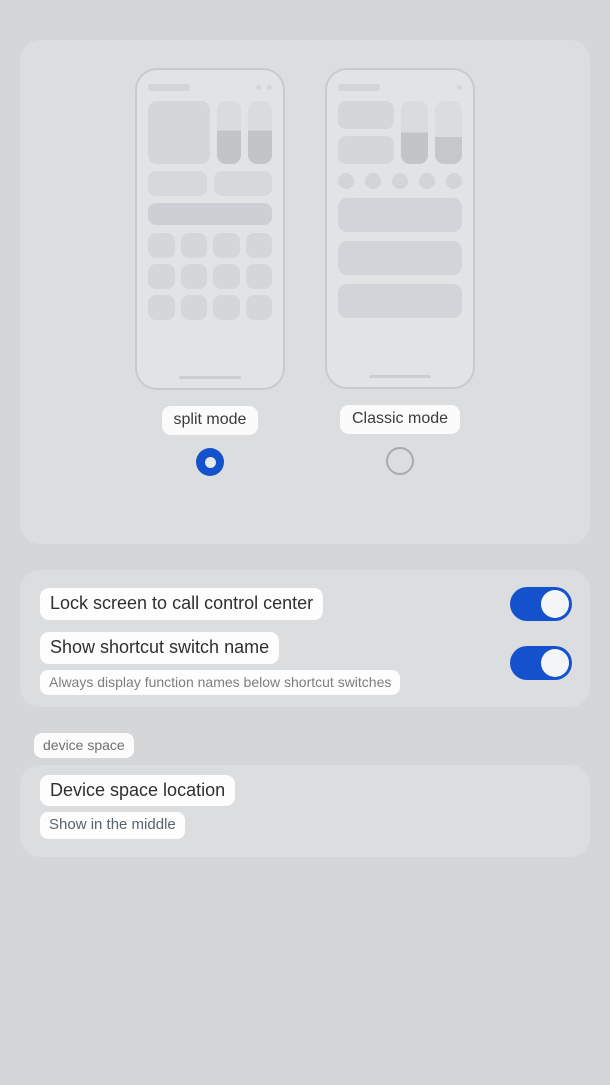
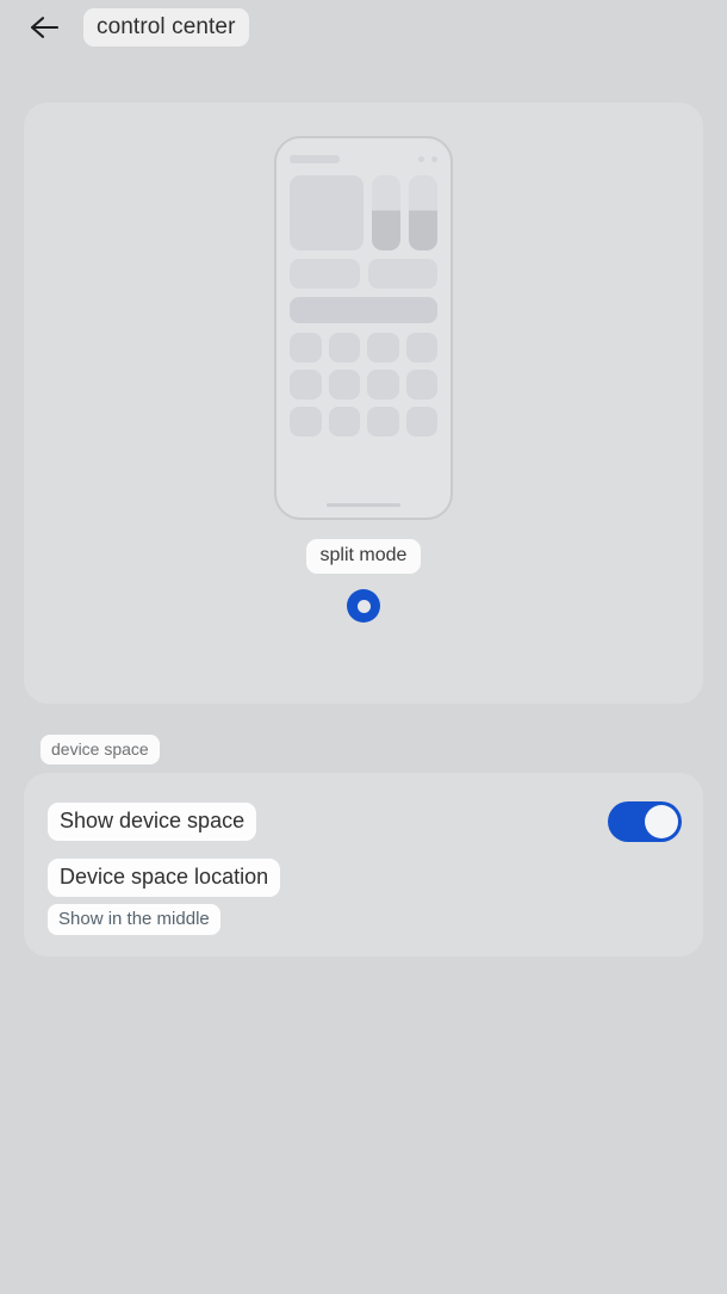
+ control center
  split mode
- Classic mode
- Lock screen to call control center
- Show shortcut switch name
- Always display function names below shortcut switches
  device space
+ Show device space
  Device space location
  Show in the middle
